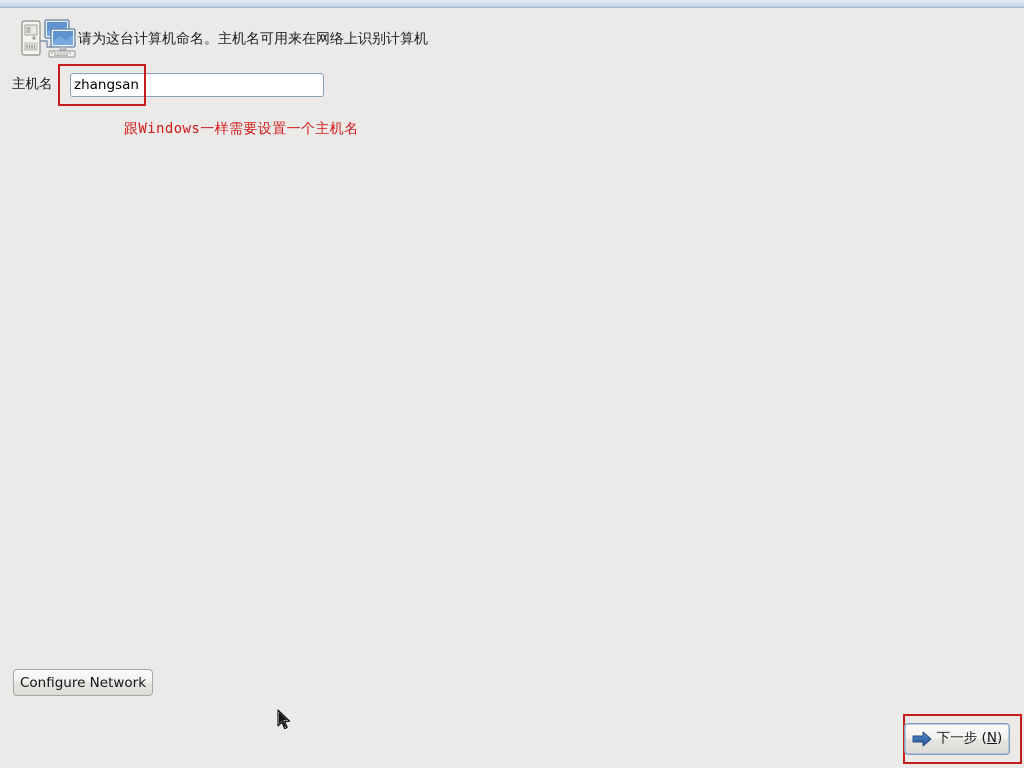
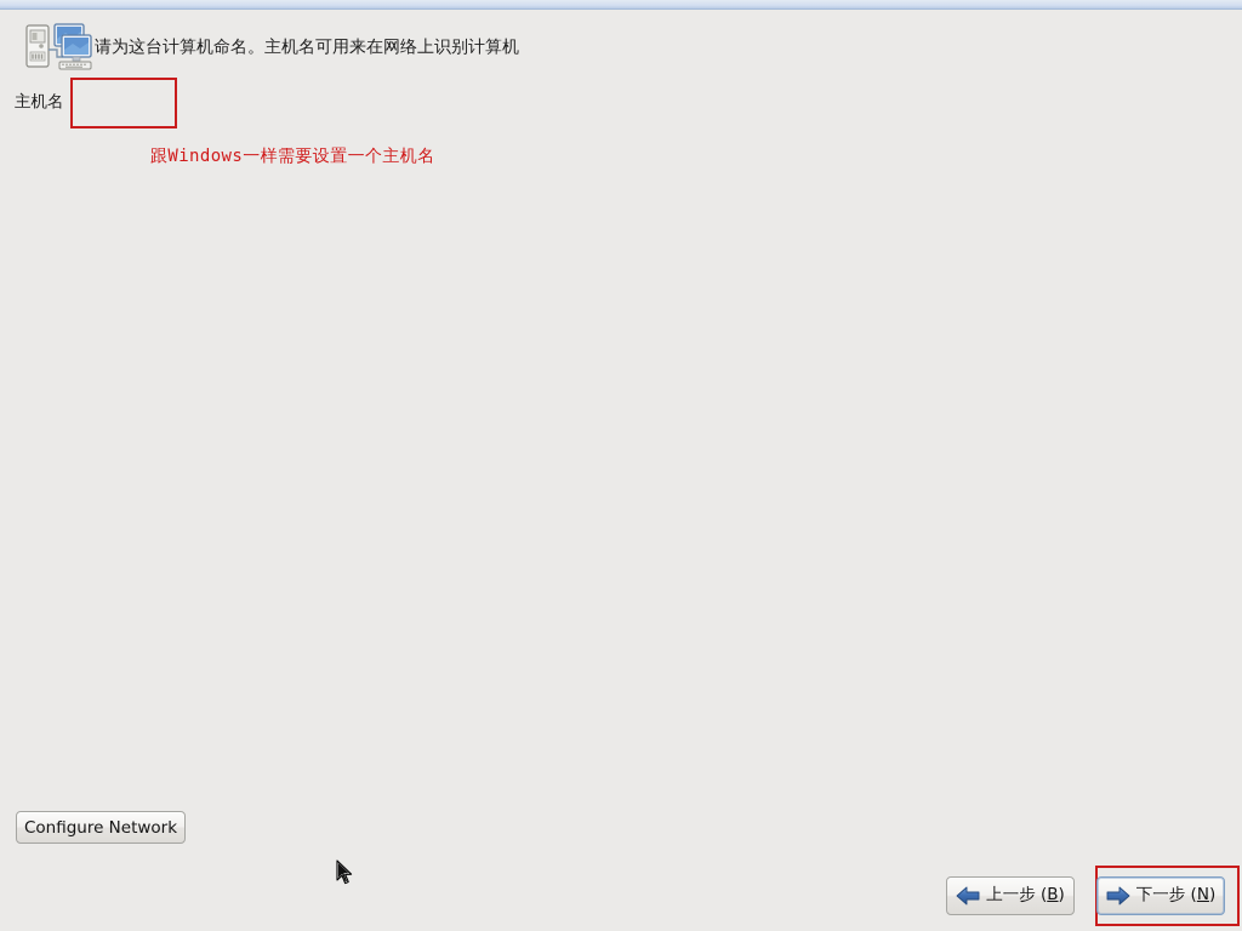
  请为这台计算机命名。主机名可用来在网络上识别计算机
  主机名：
- zhangsan
  跟Windows一样需要设置一个主机名
  Configure Network
+ 上一步 (B)
  下一步 (N)
